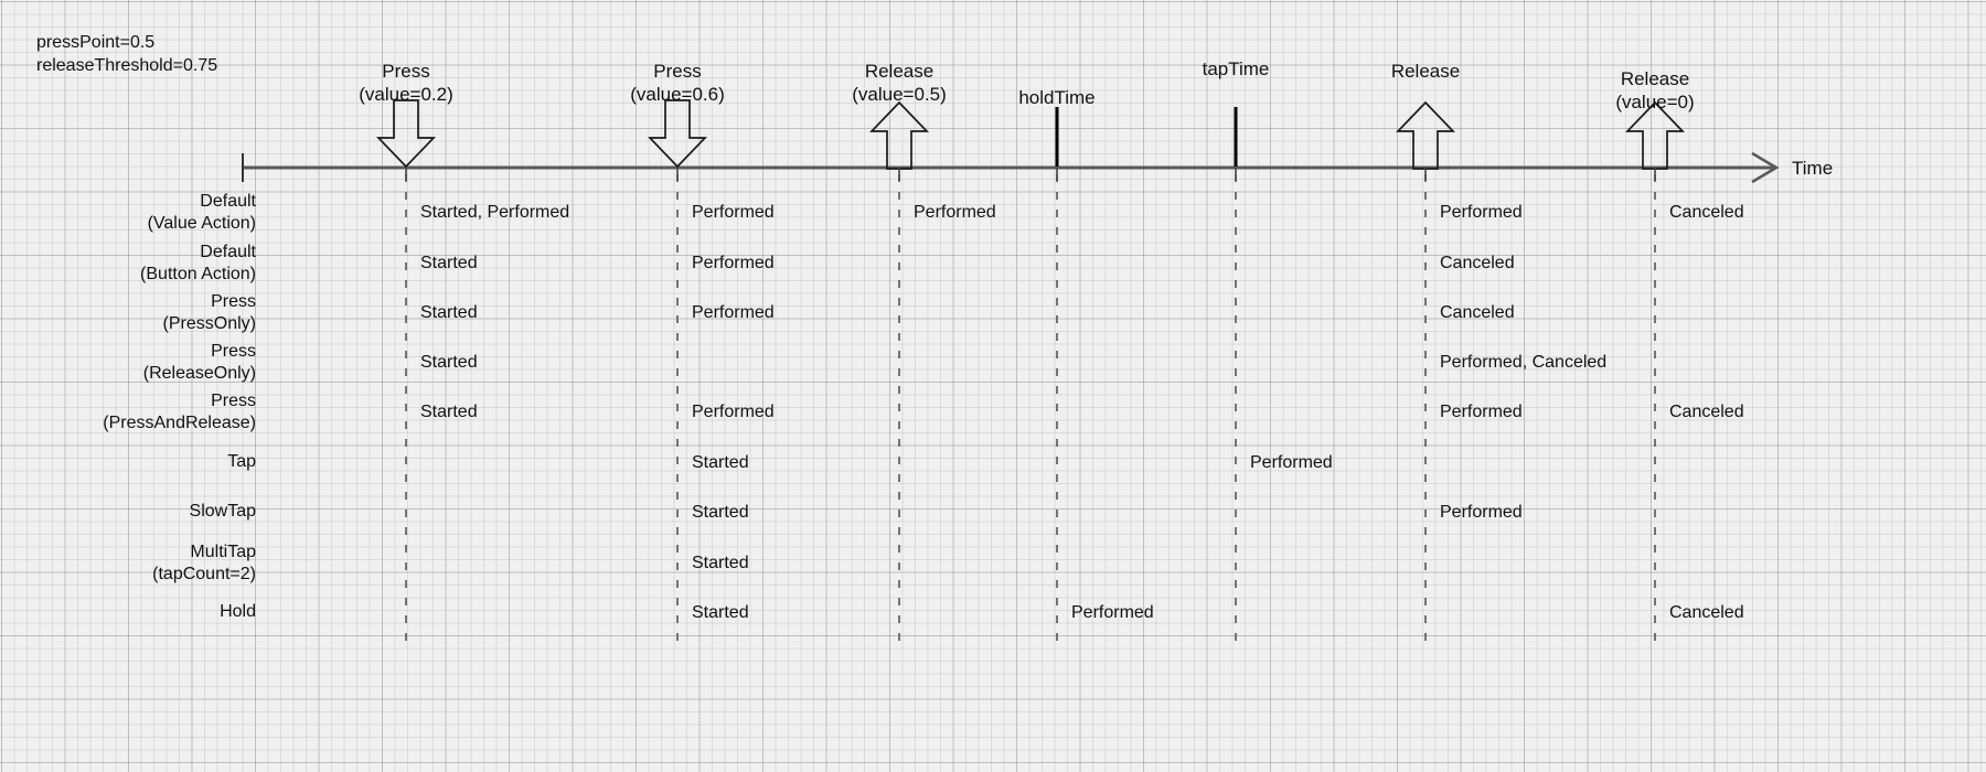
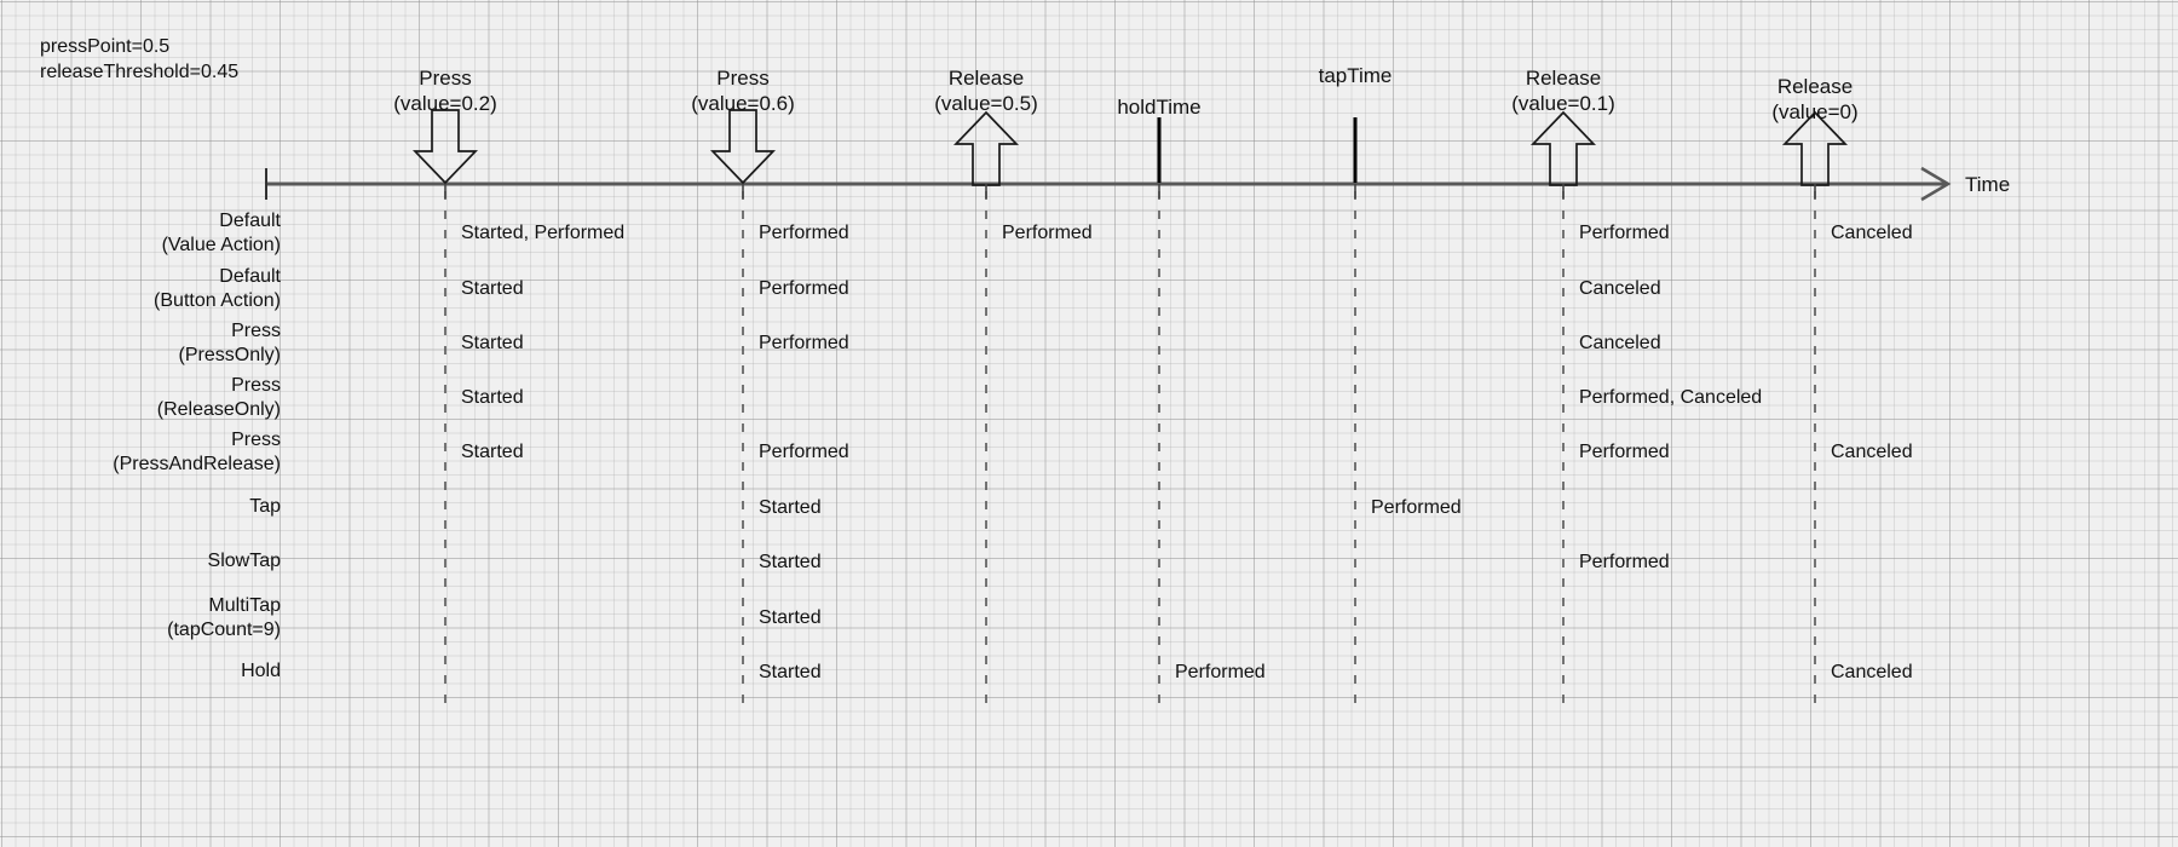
  pressPoint=0.5
- releaseThreshold=0.75
+ releaseThreshold=0.45
  Time
  Press
  (value=0.2)
  Press
  (value=0.6)
  Release
  (value=0.5)
  holdTime
  tapTime
  Release
+ (value=0.1)
  Release
  (value=0)
  Default
  (Value Action)
  Default
  (Button Action)
  Press
  (PressOnly)
  Press
  (ReleaseOnly)
  Press
  (PressAndRelease)
  Tap
  SlowTap
  MultiTap
- (tapCount=2)
+ (tapCount=9)
  Hold
  Started, Performed
  Performed
  Performed
  Performed
  Canceled
  Started
  Performed
  Canceled
  Started
  Performed
  Canceled
  Started
  Performed, Canceled
  Started
  Performed
  Performed
  Canceled
  Started
  Performed
  Started
  Performed
  Started
  Started
  Performed
  Canceled
